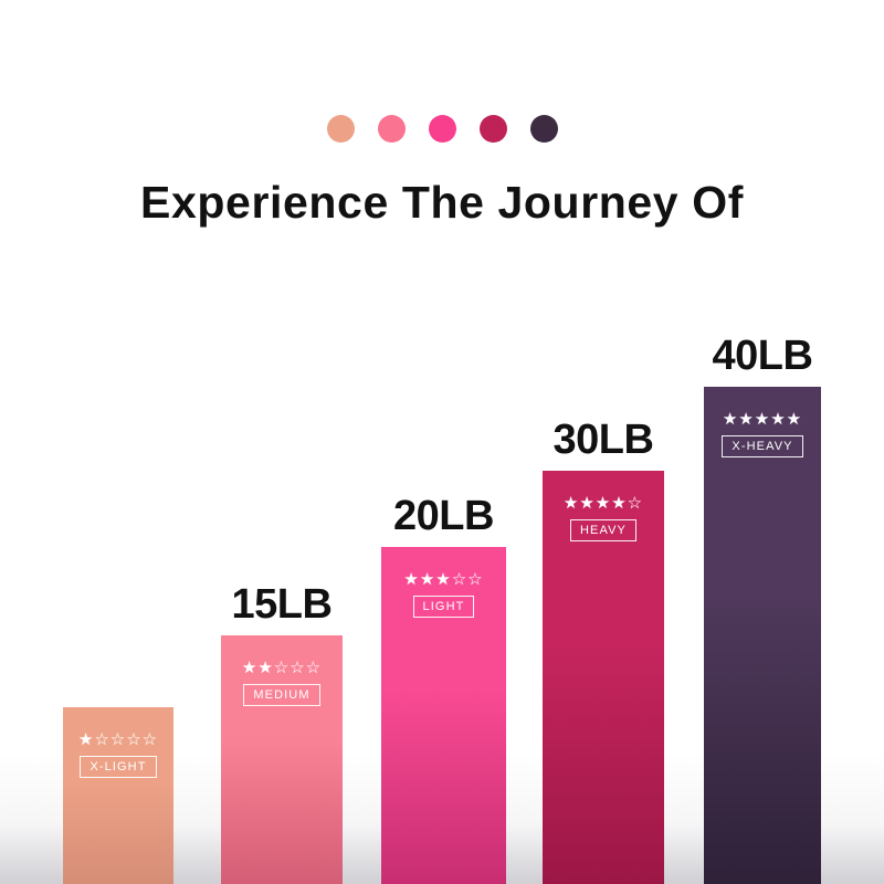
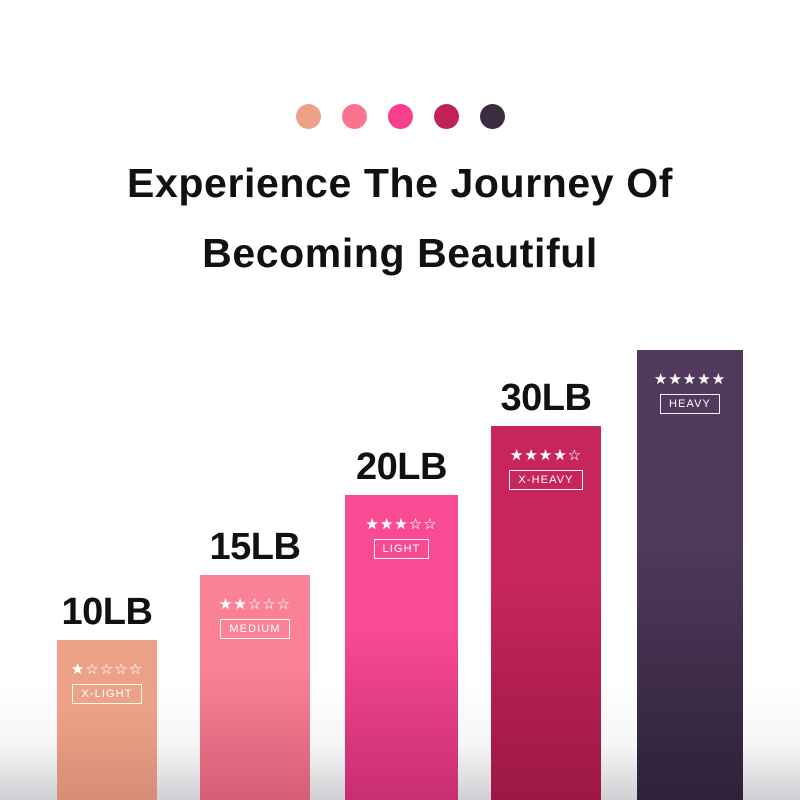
  Experience The Journey Of
+ Becoming Beautiful
+ 10LB
  ★☆☆☆☆
  X-LIGHT
  15LB
  ★★☆☆☆
  MEDIUM
  20LB
  ★★★☆☆
  LIGHT
  30LB
  ★★★★☆
- HEAVY
+ X-HEAVY
- 40LB
  ★★★★★
- X-HEAVY
+ HEAVY
